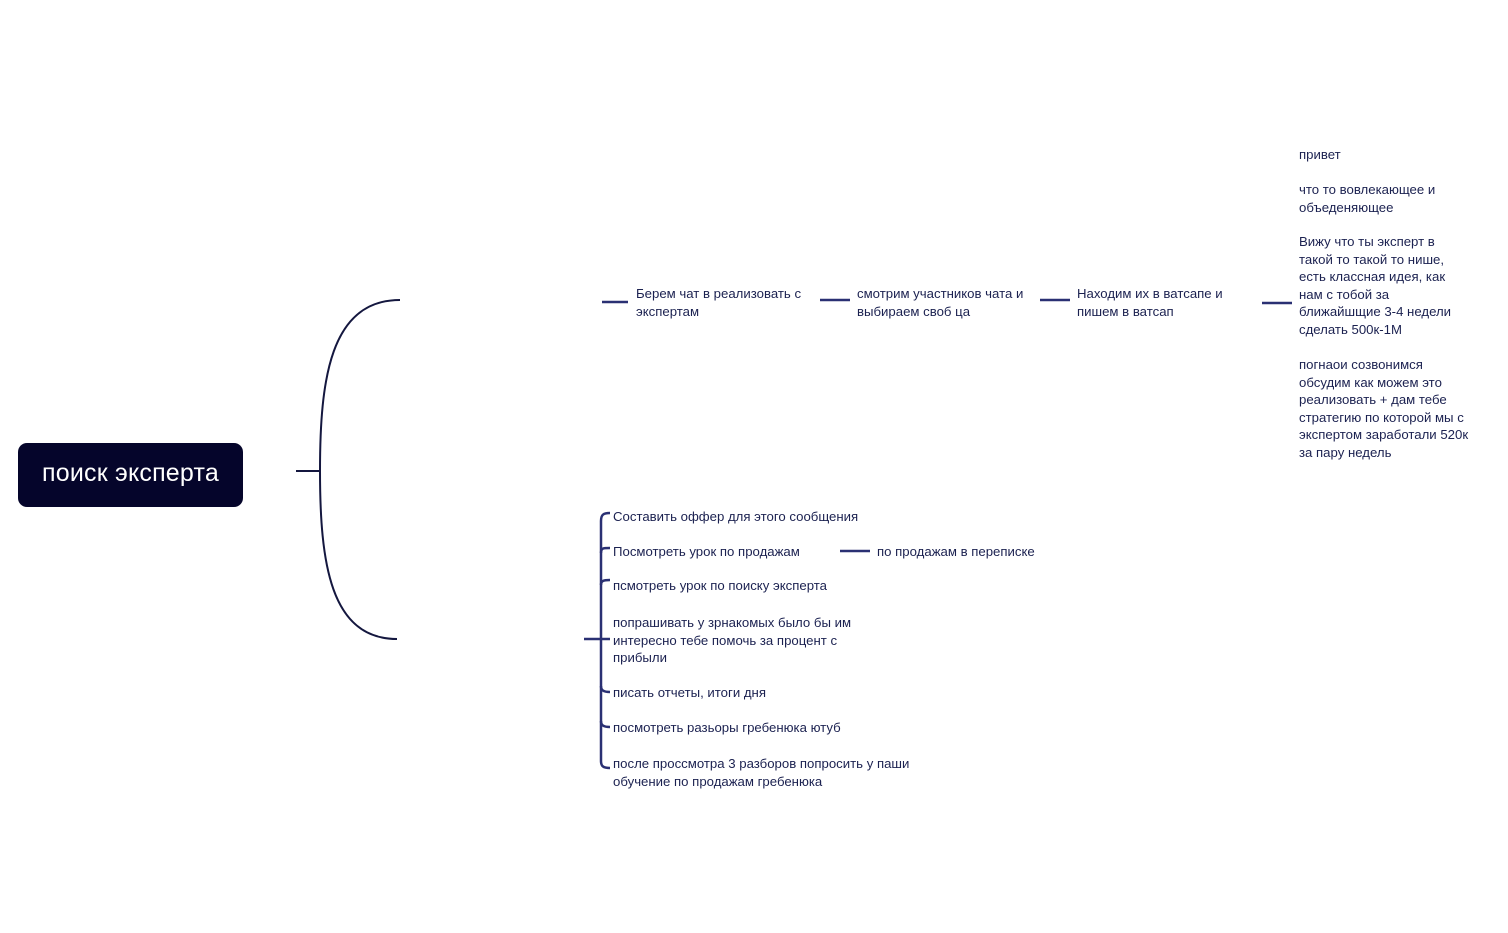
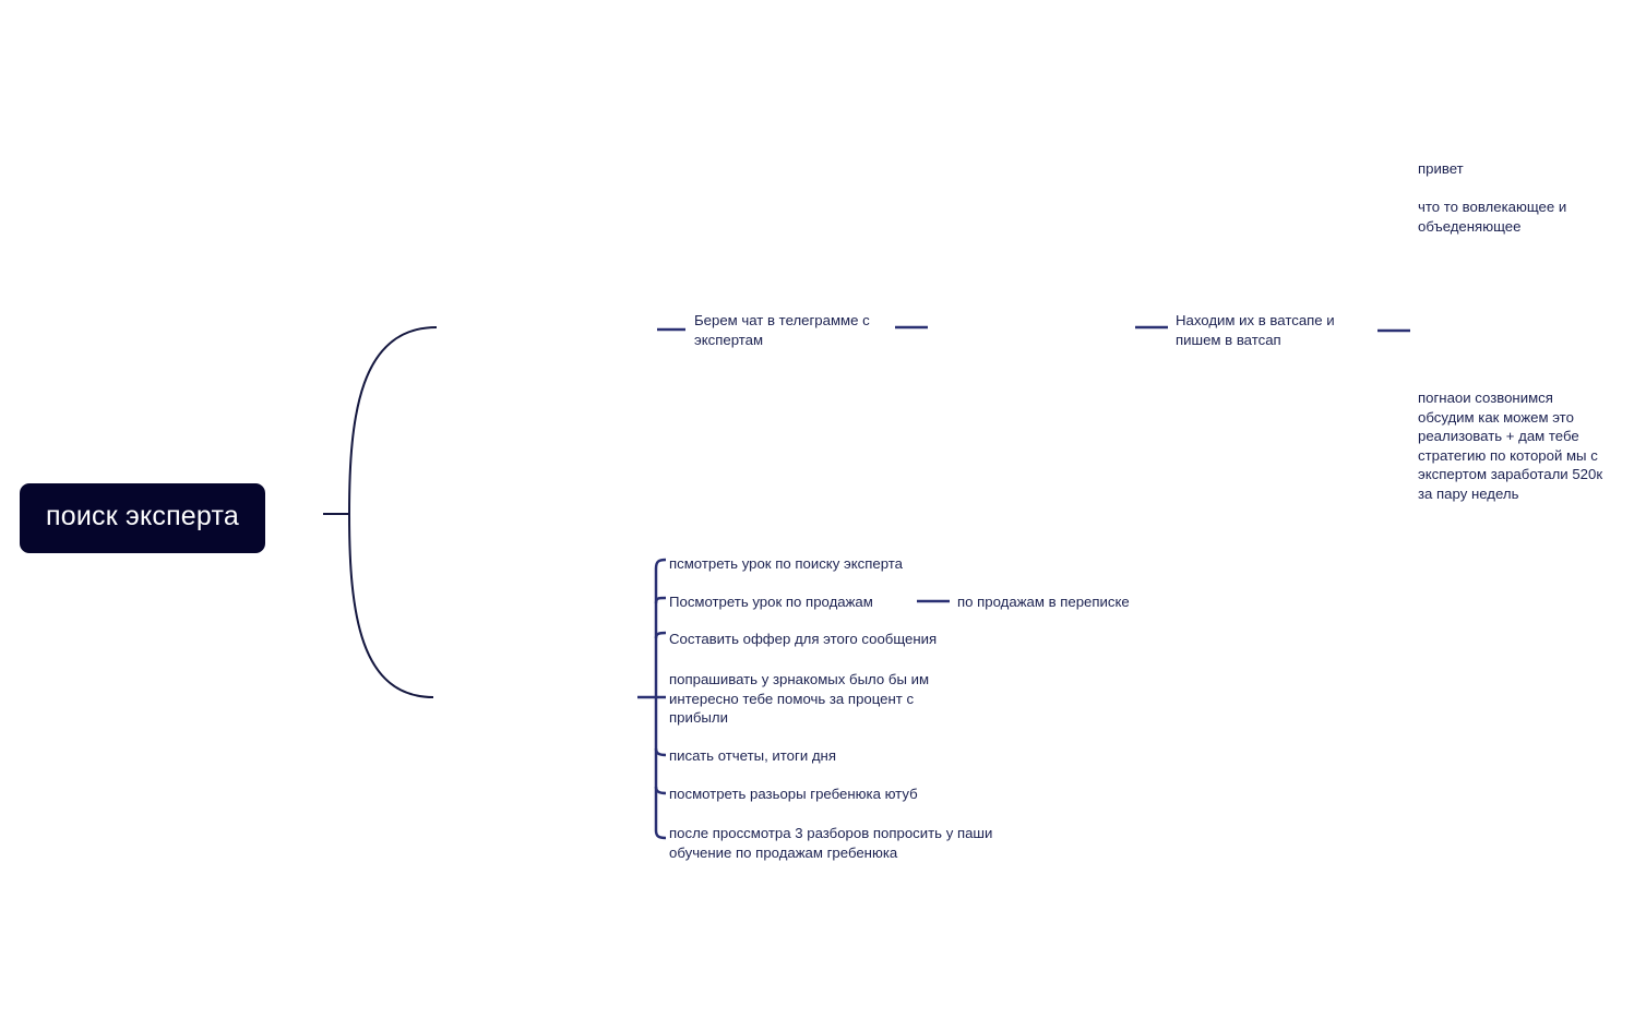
  поиск эксперта
- Берем чат в реализовать с экспертам
+ Берем чат в телеграмме с экспертам
- смотрим участников чата и выбираем своб ца
  Находим их в ватсапе и пишем в ватсап
  привет
  что то вовлекающее и объеденяющее
- Вижу что ты эксперт в такой то такой то нише, есть классная идея, как нам с тобой за ближайшщие 3-4 недели сделать 500к-1М
  погнаои созвонимся обсудим как можем это реализовать + дам тебе стратегию по которой мы с экспертом заработали 520к за пару недель
- Составить оффер для этого сообщения
+ псмотреть урок по поиску эксперта
  Посмотреть урок по продажам
  по продажам в переписке
- псмотреть урок по поиску эксперта
+ Составить оффер для этого сообщения
  попрашивать у зрнакомых было бы им интересно тебе помочь за процент с прибыли
  писать отчеты, итоги дня
  посмотреть разьоры гребенюка ютуб
  после проссмотра 3 разборов попросить у паши обучение по продажам гребенюка
